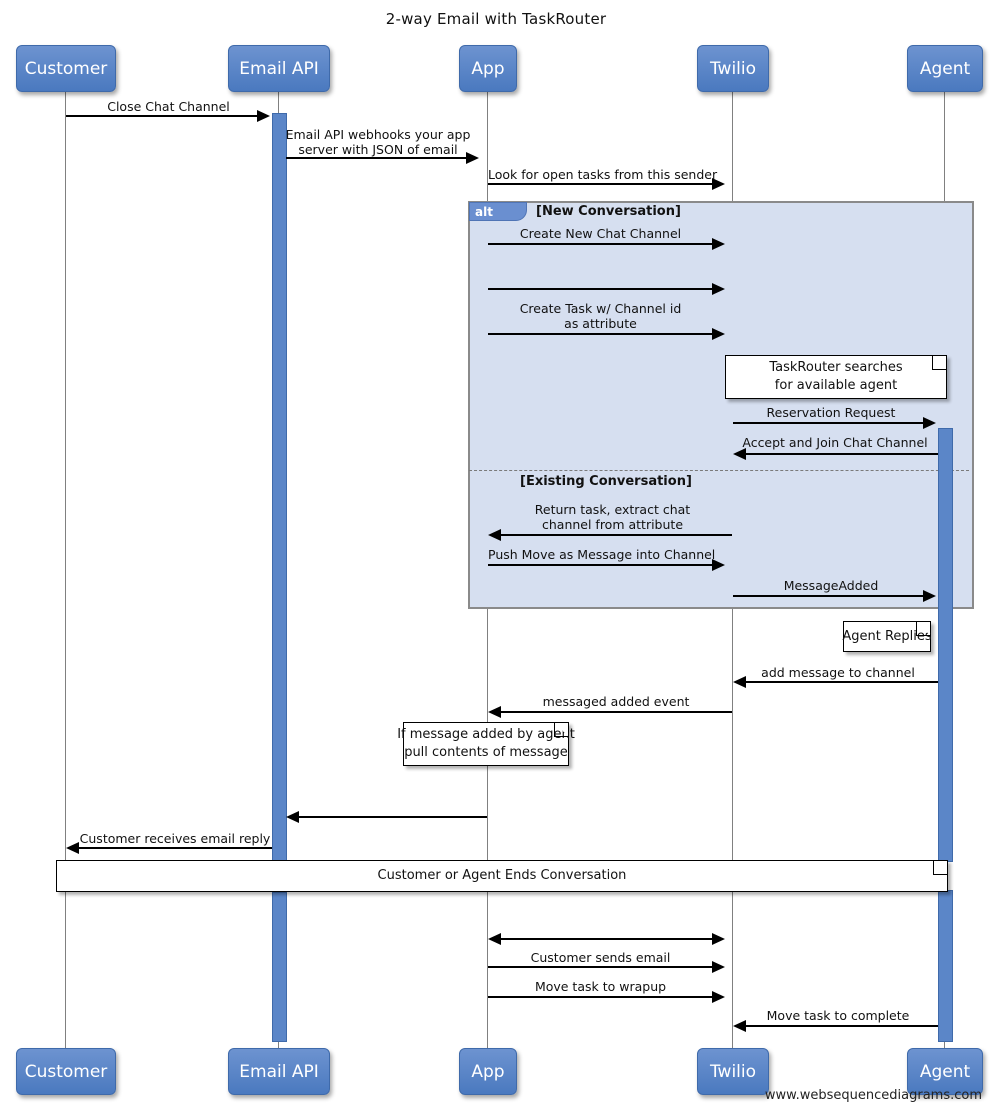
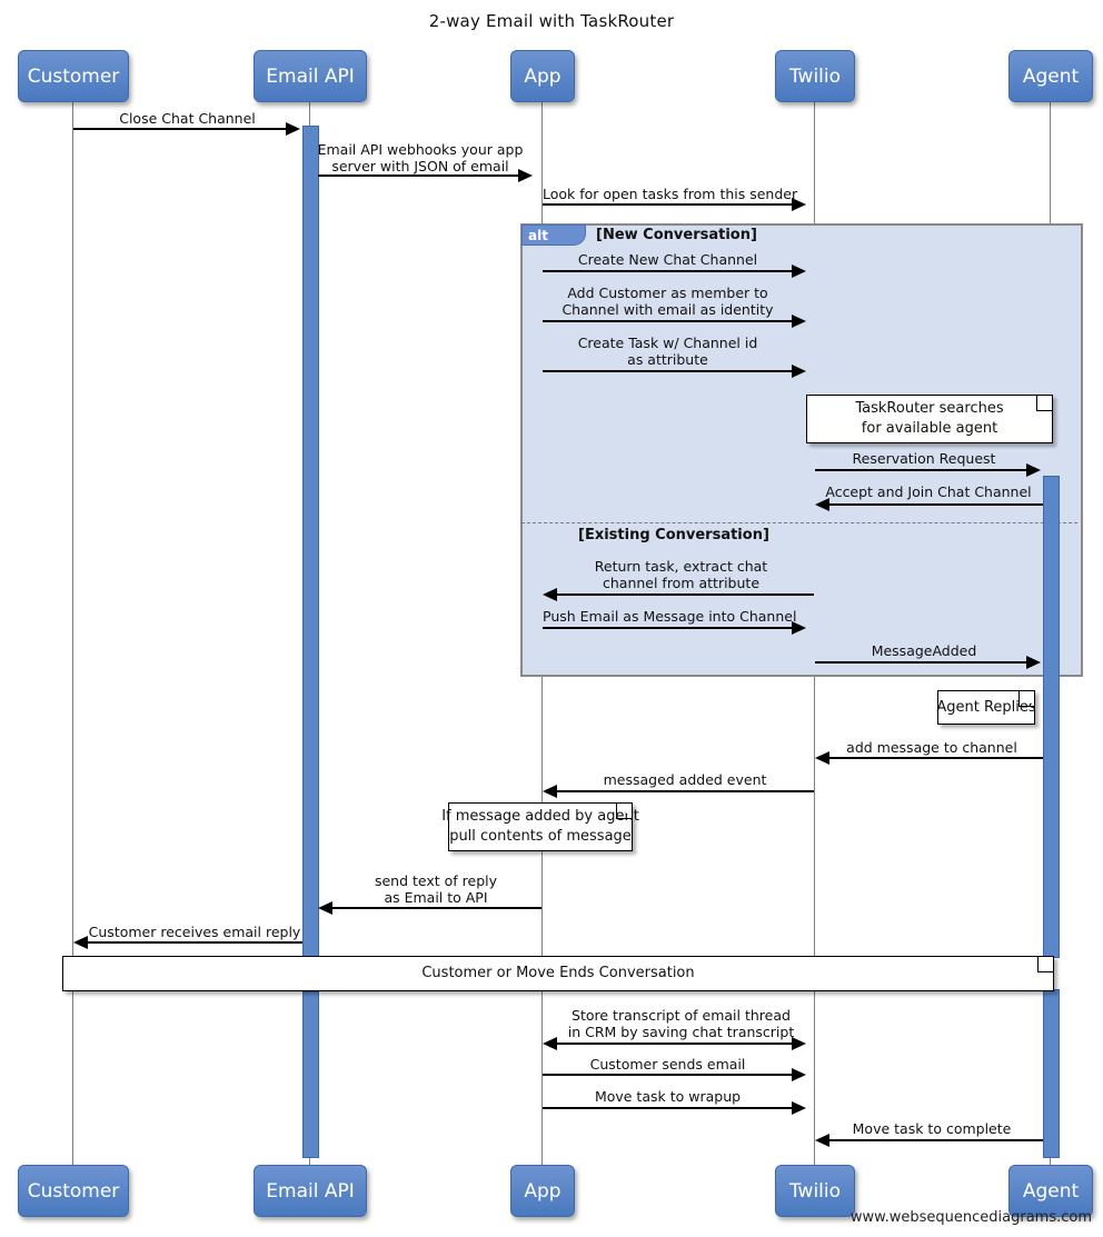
  2-way Email with TaskRouter
  alt
  [New Conversation]
  [Existing Conversation]
  Customer
  Email API
  App
  Twilio
  Agent
  Customer
  Email API
  App
  Twilio
  Agent
  Close Chat Channel
  Email API webhooks your app
  server with JSON of email
  Look for open tasks from this sender
  Create New Chat Channel
+ Add Customer as member to
+ Channel with email as identity
  Create Task w/ Channel id
  as attribute
  Reservation Request
  Accept and Join Chat Channel
  Return task, extract chat
  channel from attribute
- Push Move as Message into Channel
+ Push Email as Message into Channel
  MessageAdded
  add message to channel
  messaged added event
+ send text of reply
+ as Email to API
  Customer receives email reply
+ Store transcript of email thread
+ in CRM by saving chat transcript
  Customer sends email
  Move task to wrapup
  Move task to complete
  TaskRouter searches
  for available agent
  Agent Replies
  If message added by agt
  pull contents of message
- Customer or Agent Ends Conversation
+ Customer or Move Ends Conversation
  www.websequencediagrams.com
